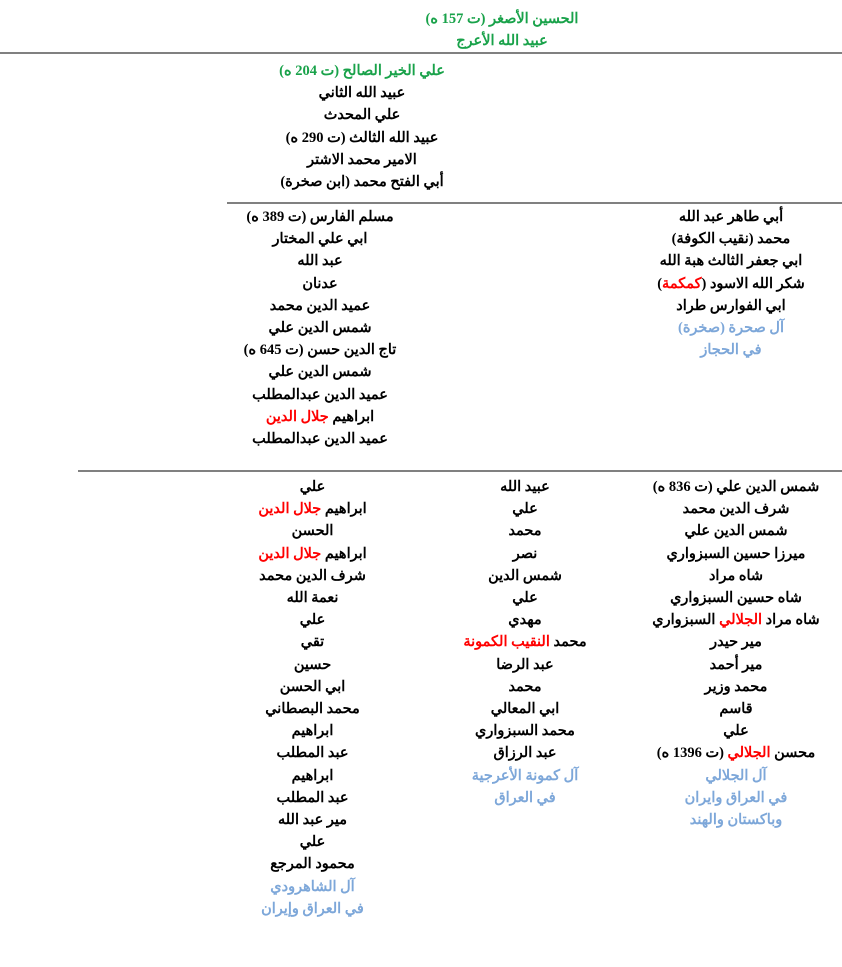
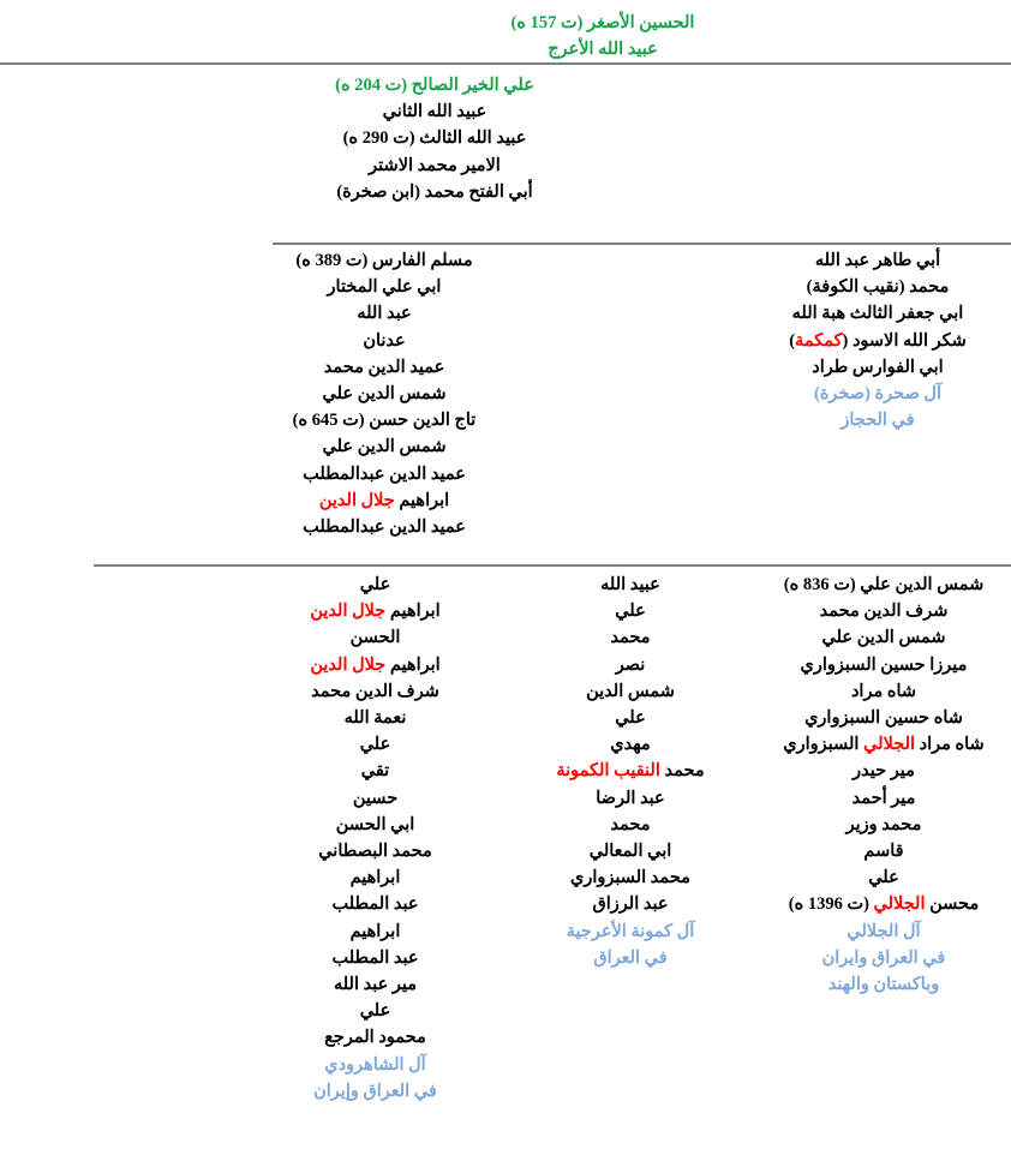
  الحسين الأصغر (ت 157 ه)
  عبيد الله الأعرج
  علي الخير الصالح (ت 204 ه)
  عبيد الله الثاني
- علي المحدث
  عبيد الله الثالث (ت 290 ه)
  الامير محمد الاشتر
  أبي الفتح محمد (ابن صخرة)
  أبي طاهر عبد الله
  محمد (نقيب الكوفة)
  ابي جعفر الثالث هبة الله
  شكر الله الاسود (كمكمة)
  ابي الفوارس طراد
  آل صحرة (صخرة)
  في الحجاز
  مسلم الفارس (ت 389 ه)
  ابي علي المختار
  عبد الله
  عدنان
  عميد الدين محمد
  شمس الدين علي
  تاج الدين حسن (ت 645 ه)
  شمس الدين علي
  عميد الدين عبدالمطلب
  ابراهيم جلال الدين
  عميد الدين عبدالمطلب
  شمس الدين علي (ت 836 ه)
  شرف الدين محمد
  شمس الدين علي
  ميرزا حسين السبزواري
  شاه مراد
  شاه حسين السبزواري
  شاه مراد الجلالي السبزواري
  مير حيدر
  مير أحمد
  محمد وزير
  قاسم
  علي
  محسن الجلالي (ت 1396 ه)
  آل الجلالي
  في العراق وايران
  وباكستان والهند
  عبيد الله
  علي
  محمد
  نصر
  شمس الدين
  علي
  مهدي
  محمد النقيب الكمونة
  عبد الرضا
  محمد
  ابي المعالي
  محمد السبزواري
  عبد الرزاق
  آل كمونة الأعرجية
  في العراق
  علي
  ابراهيم جلال الدين
  الحسن
  ابراهيم جلال الدين
  شرف الدين محمد
  نعمة الله
  علي
  تقي
  حسين
  ابي الحسن
  محمد البصطاني
  ابراهيم
  عبد المطلب
  ابراهيم
  عبد المطلب
  مير عبد الله
  علي
  محمود المرجع
  آل الشاهرودي
  في العراق وإيران
